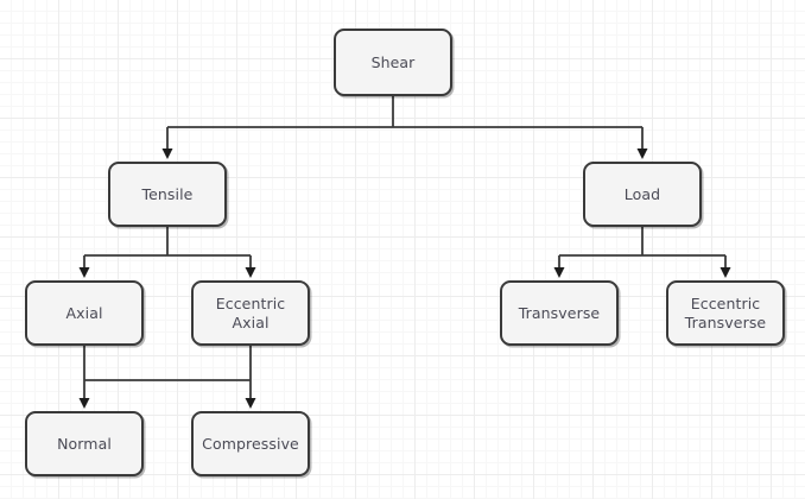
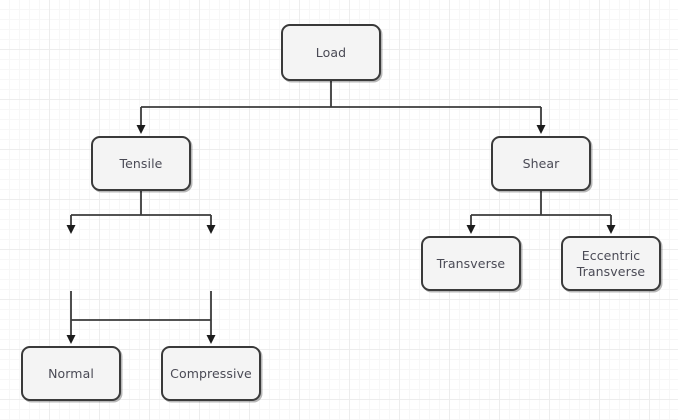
- Shear
+ Load
  Tensile
- Load
+ Shear
- Axial
- Eccentric Axial
  Transverse
  Eccentric
  Transverse
  Normal
  Compressive
